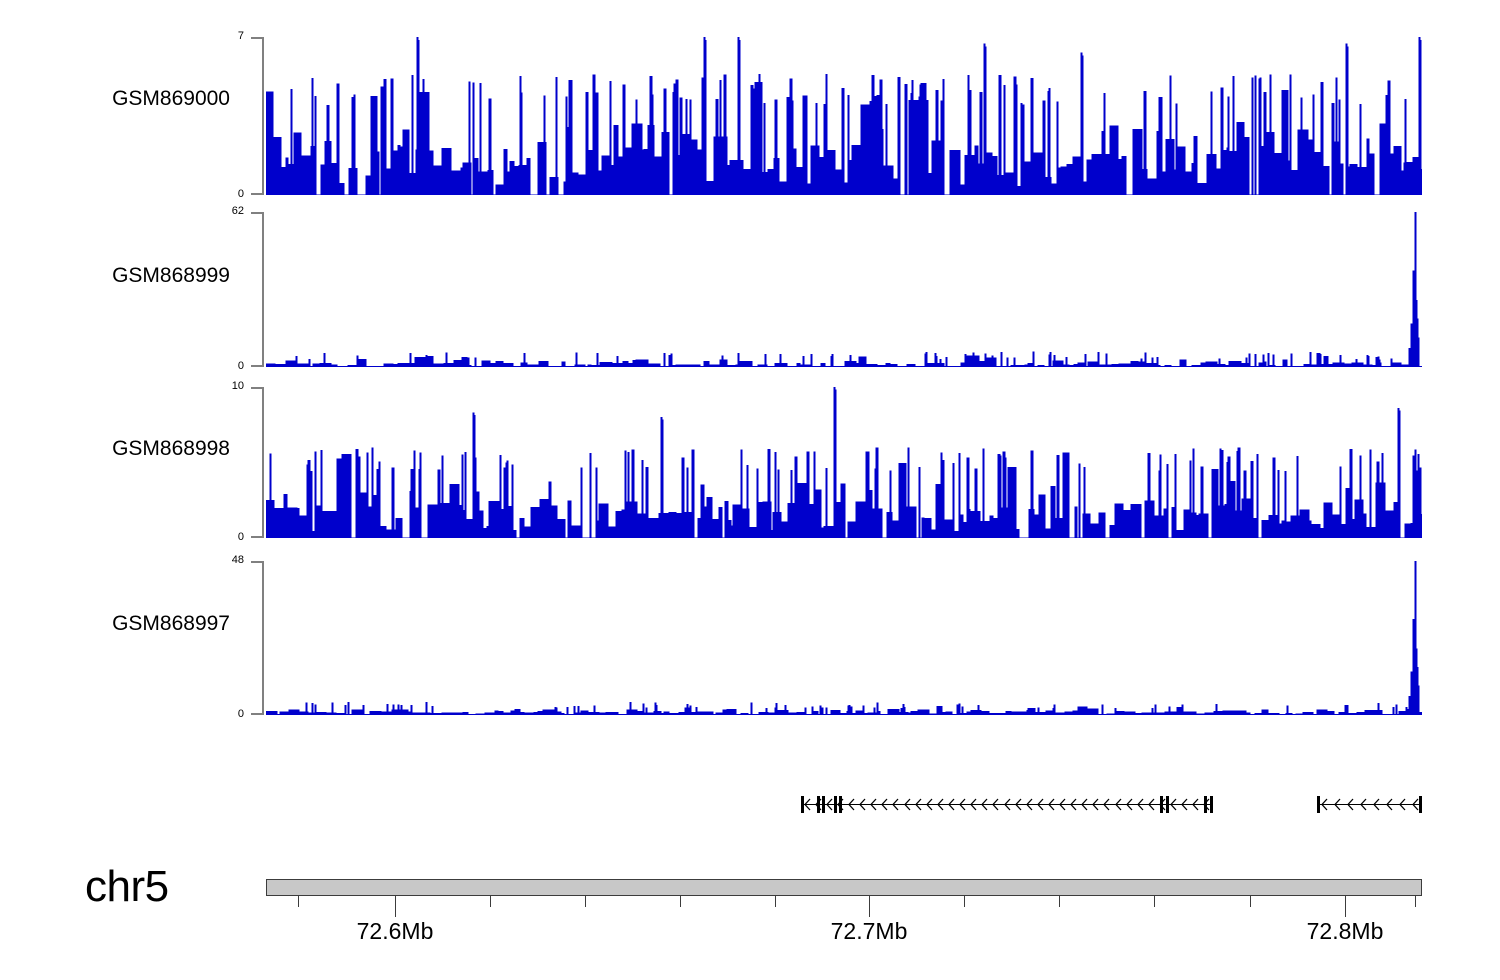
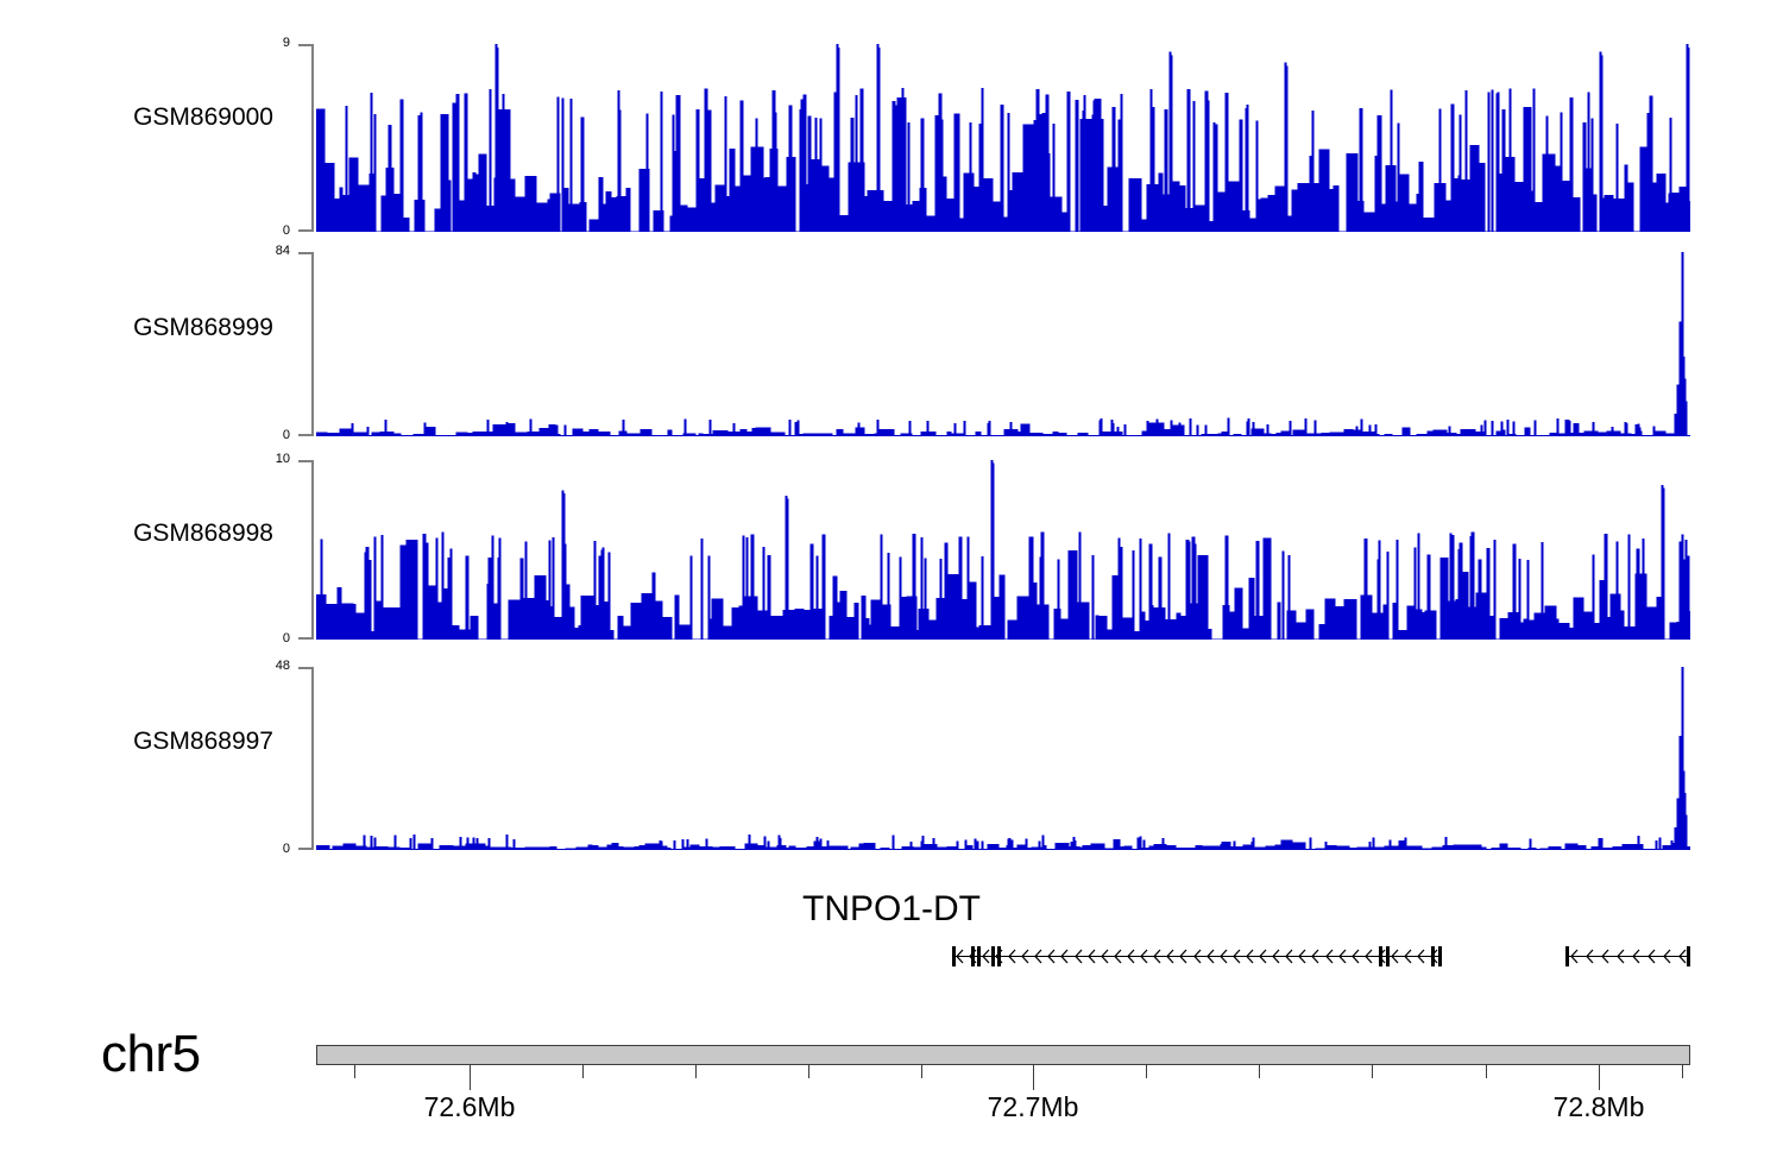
  GSM869000
- 7
+ 9
  0
  GSM868999
- 62
+ 84
  0
  GSM868998
  10
  0
  GSM868997
  48
  0
+ TNPO1-DT
  chr5
  72.6Mb
  72.7Mb
  72.8Mb
